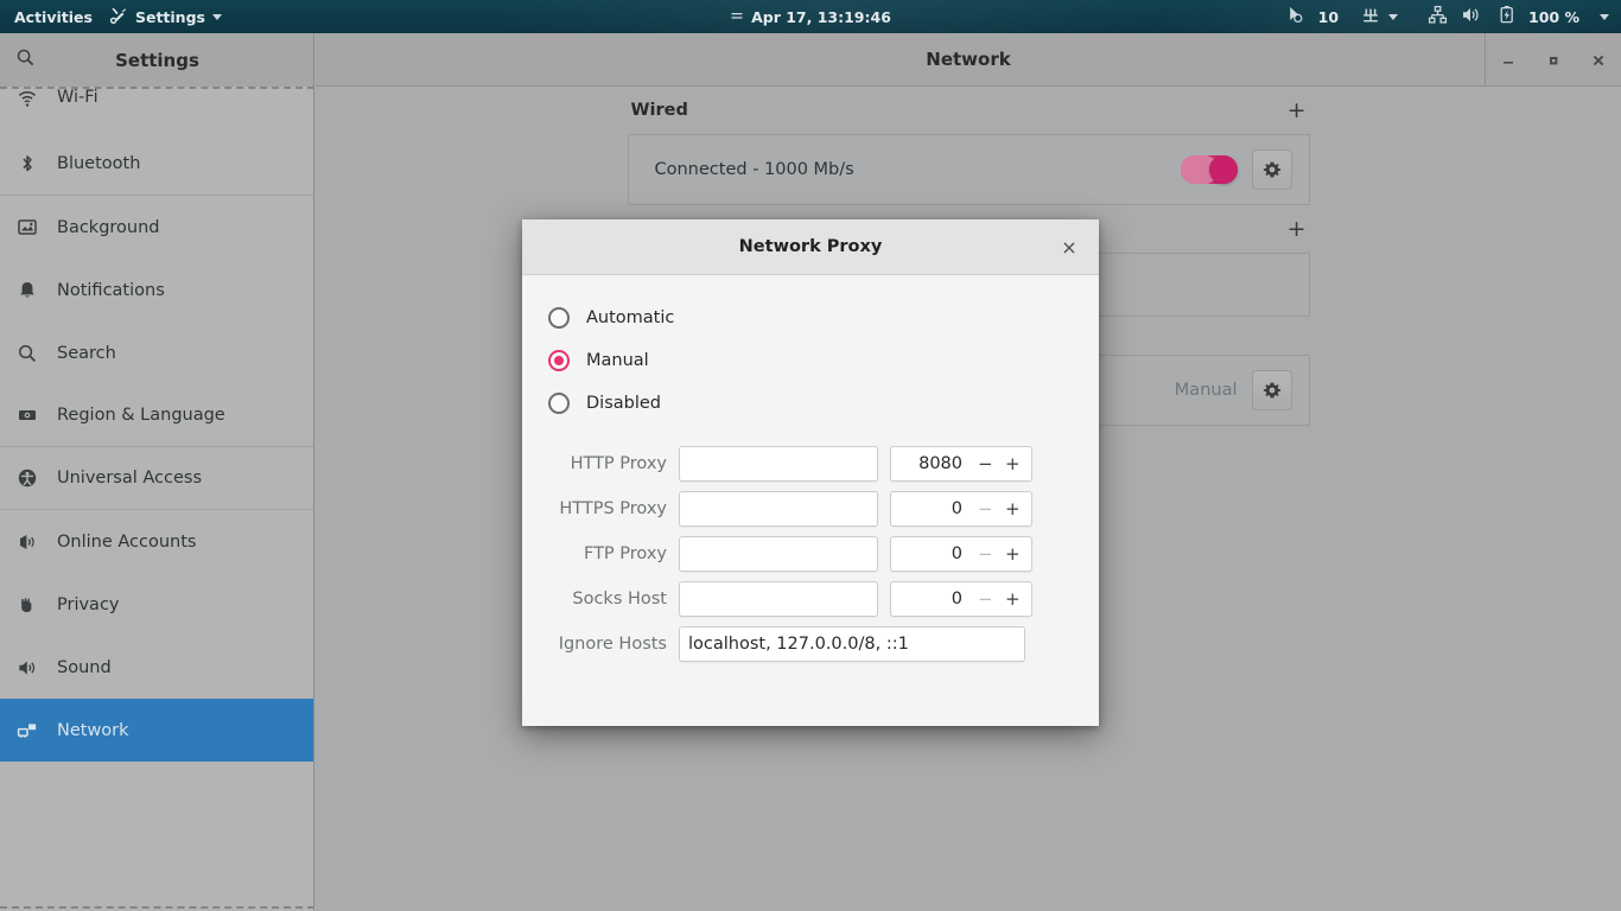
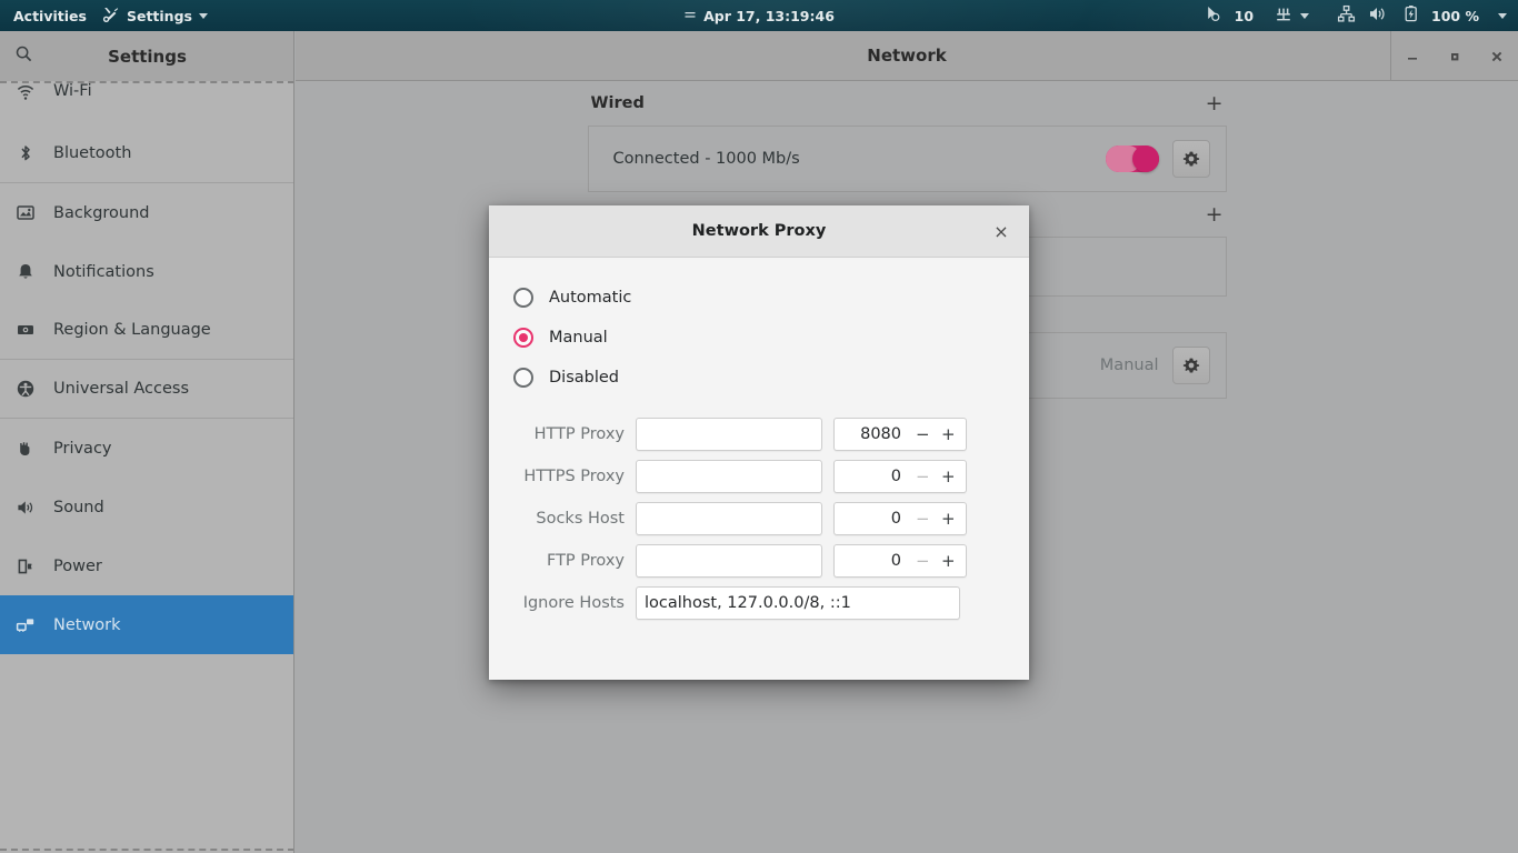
  Activities
  Settings
  Apr 17, 13:19:46
  10
  100 %
  Settings
  Wi-Fi
  Bluetooth
  Background
  Notifications
- Search
  Region & Language
  Universal Access
- Online Accounts
  Privacy
  Sound
+ Power
  Network
  Network
  Wired
  +
  Connected - 1000 Mb/s
  +
  Manual
  Network Proxy
  ×
  Automatic
  Manual
  Disabled
  HTTP Proxy
  8080
  −
  +
  HTTPS Proxy
  0
  −
  +
- FTP Proxy
+ Socks Host
  0
  −
  +
- Socks Host
+ FTP Proxy
  0
  −
  +
  Ignore Hosts
  localhost, 127.0.0.0/8, ::1
